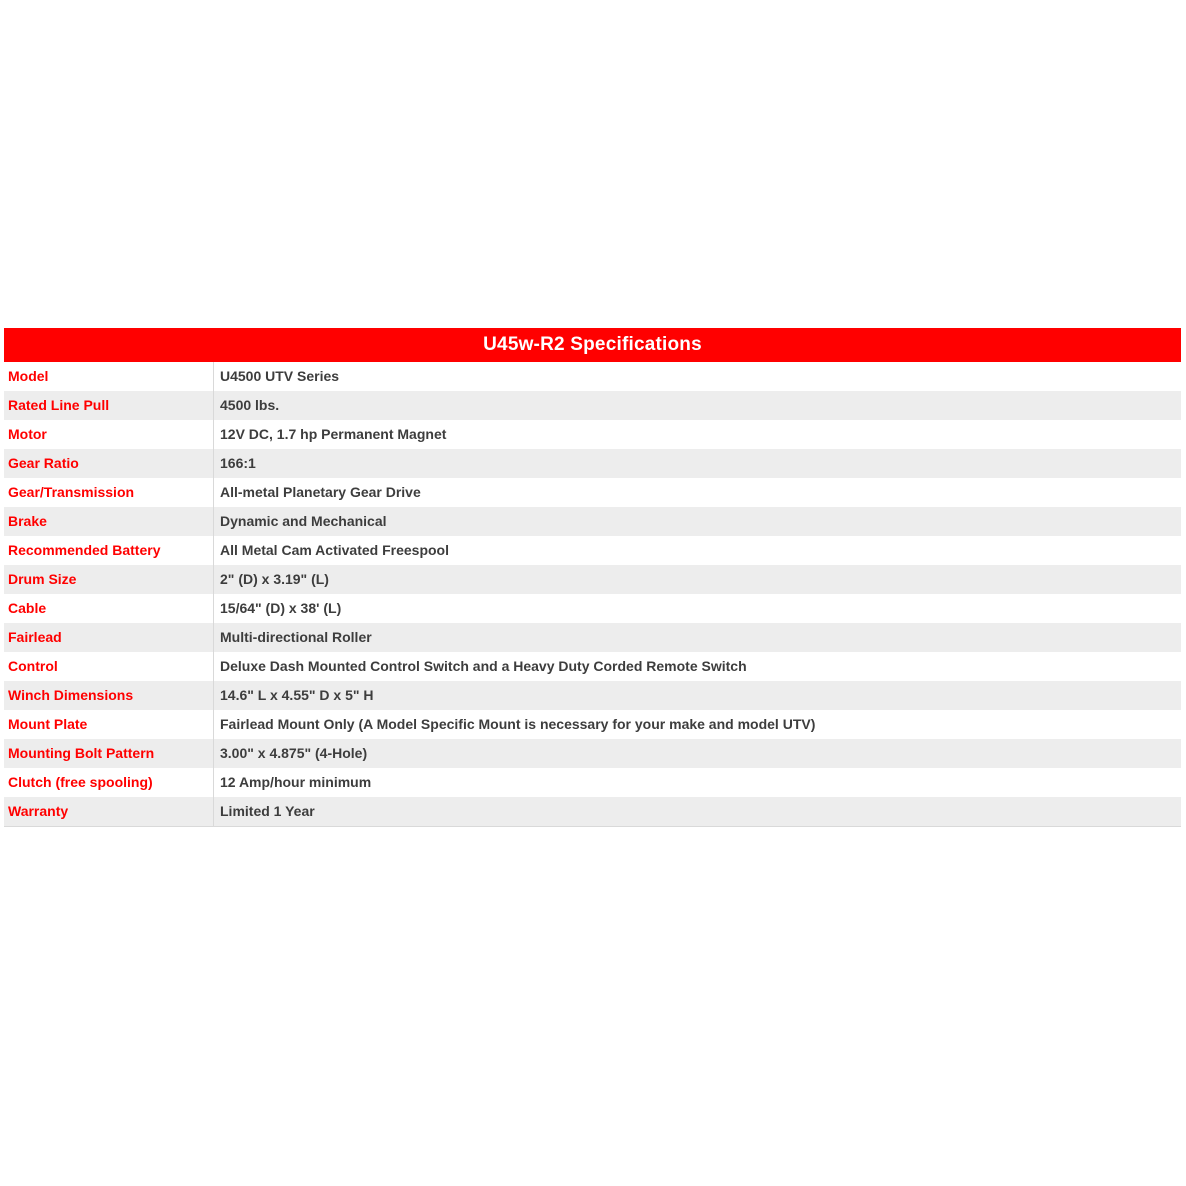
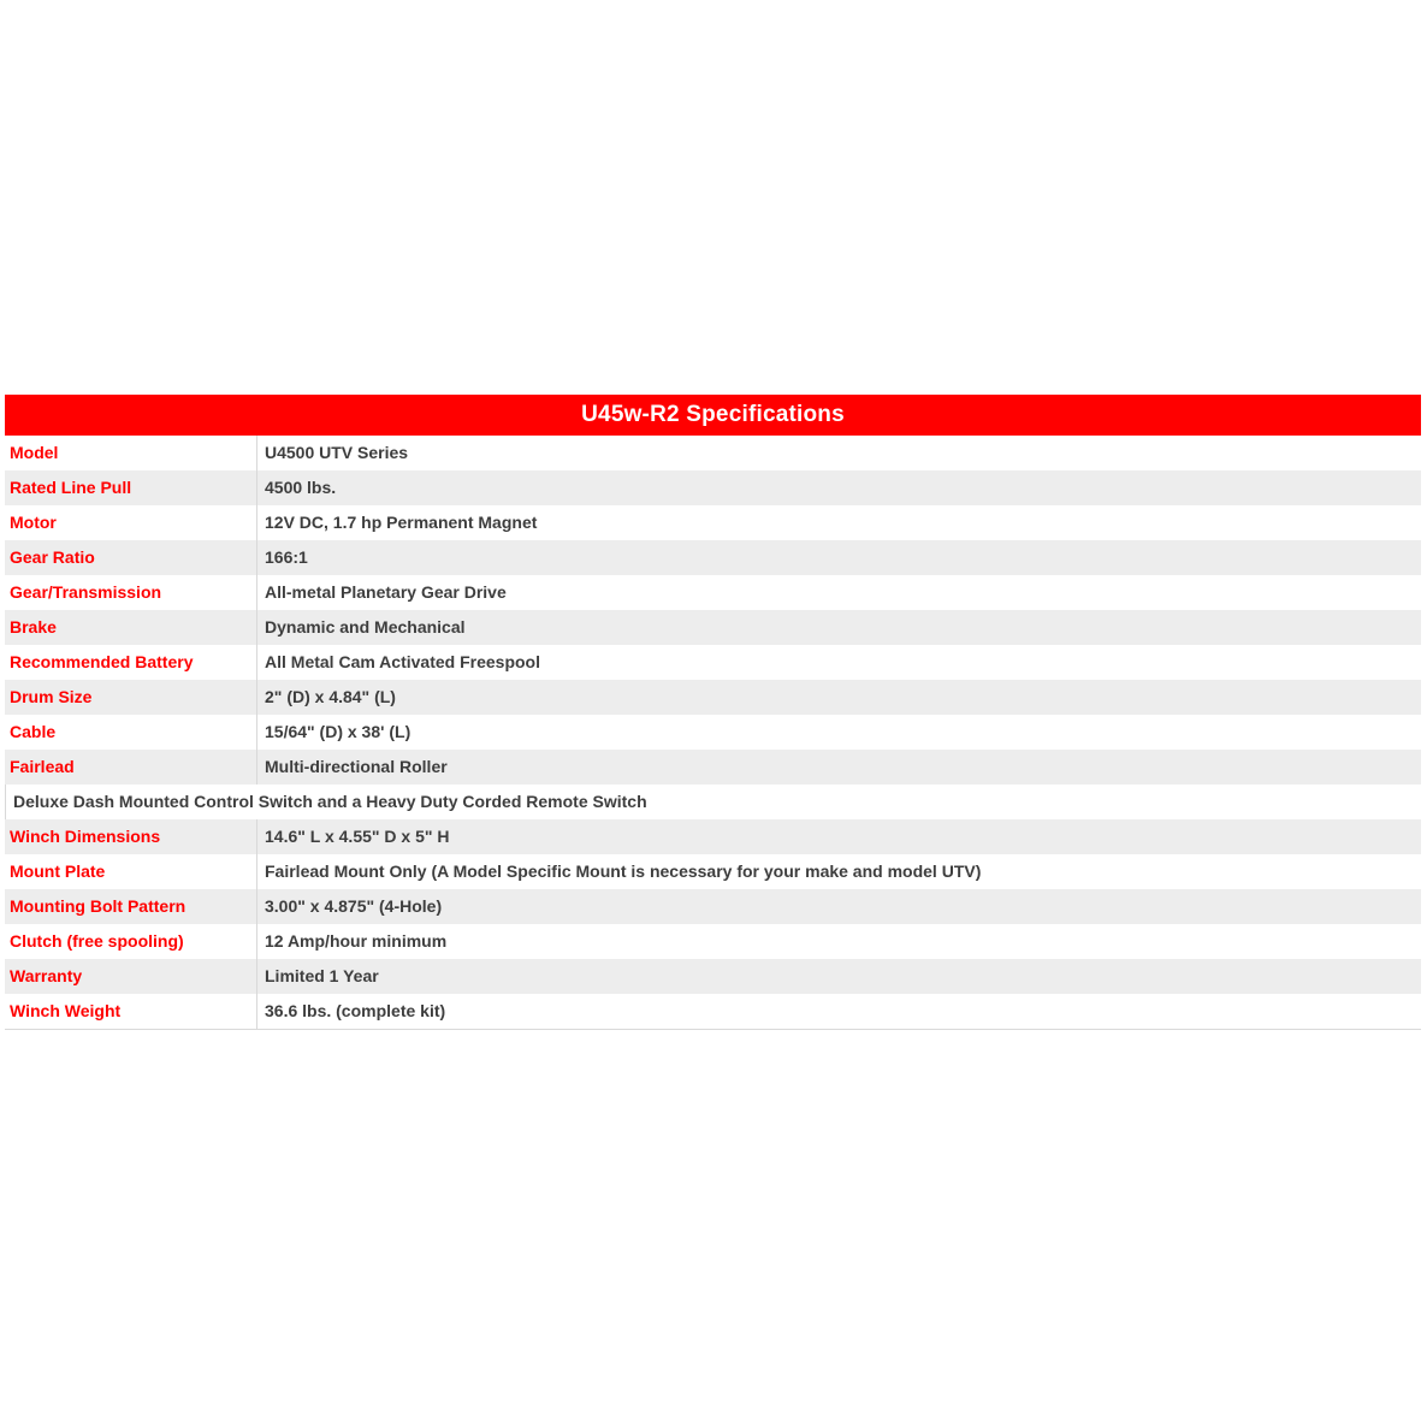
  U45w-R2 Specifications
  Model
  U4500 UTV Series
  Rated Line Pull
  4500 lbs.
  Motor
  12V DC, 1.7 hp Permanent Magnet
  Gear Ratio
  166:1
  Gear/Transmission
  All-metal Planetary Gear Drive
  Brake
  Dynamic and Mechanical
  Recommended Battery
  All Metal Cam Activated Freespool
  Drum Size
- 2" (D) x 3.19" (L)
+ 2" (D) x 4.84" (L)
  Cable
  15/64" (D) x 38' (L)
  Fairlead
  Multi-directional Roller
- Control
  Deluxe Dash Mounted Control Switch and a Heavy Duty Corded Remote Switch
  Winch Dimensions
  14.6" L x 4.55" D x 5" H
  Mount Plate
  Fairlead Mount Only (A Model Specific Mount is necessary for your make and model UTV)
  Mounting Bolt Pattern
  3.00" x 4.875" (4-Hole)
  Clutch (free spooling)
  12 Amp/hour minimum
  Warranty
  Limited 1 Year
+ Winch Weight
+ 36.6 lbs. (complete kit)
